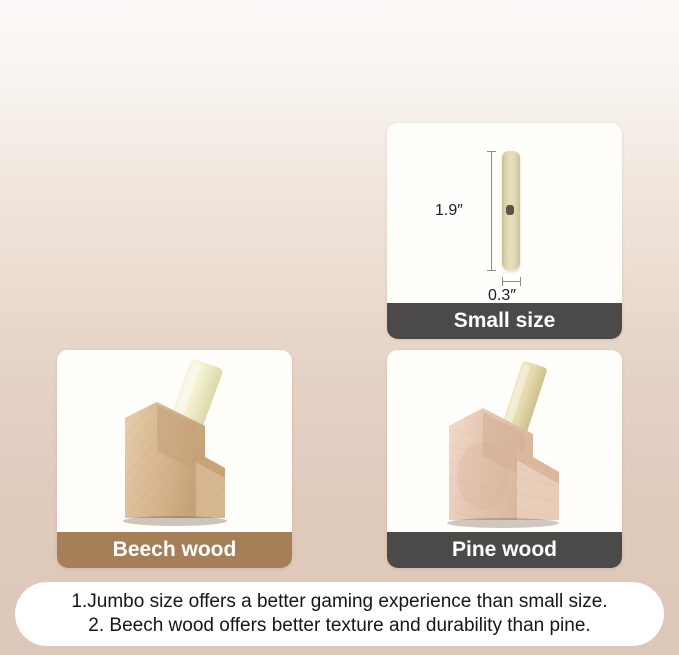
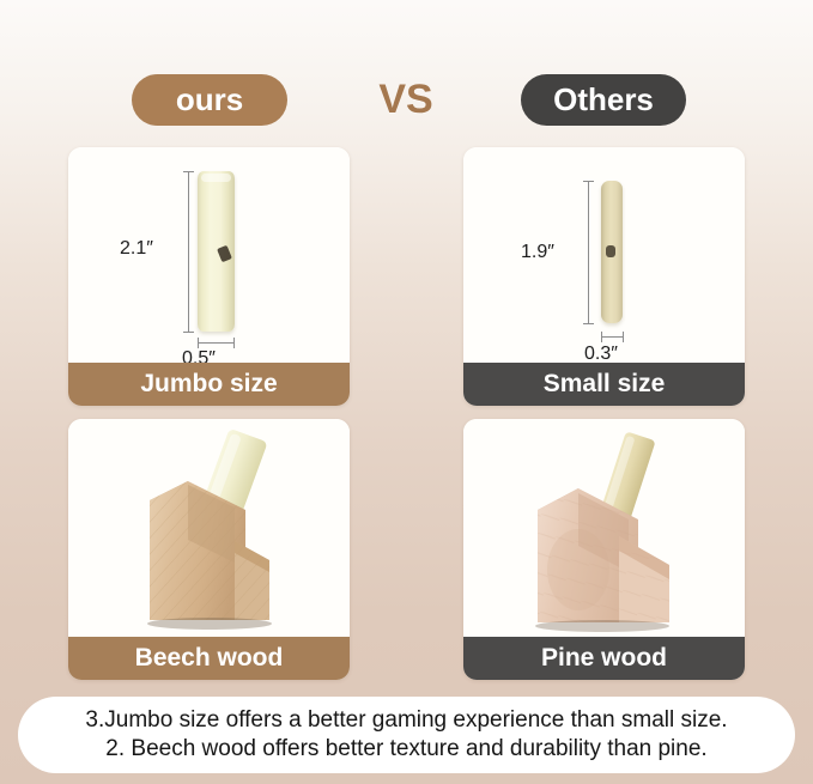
+ ours
+ VS
+ Others
+ 2.1″
+ 0.5″
+ Jumbo size
  1.9″
  0.3″
  Small size
  Beech wood
  Pine wood
- 1.Jumbo size offers a better gaming experience than small size.
+ 3.Jumbo size offers a better gaming experience than small size.
  2. Beech wood offers better texture and durability than pine.
